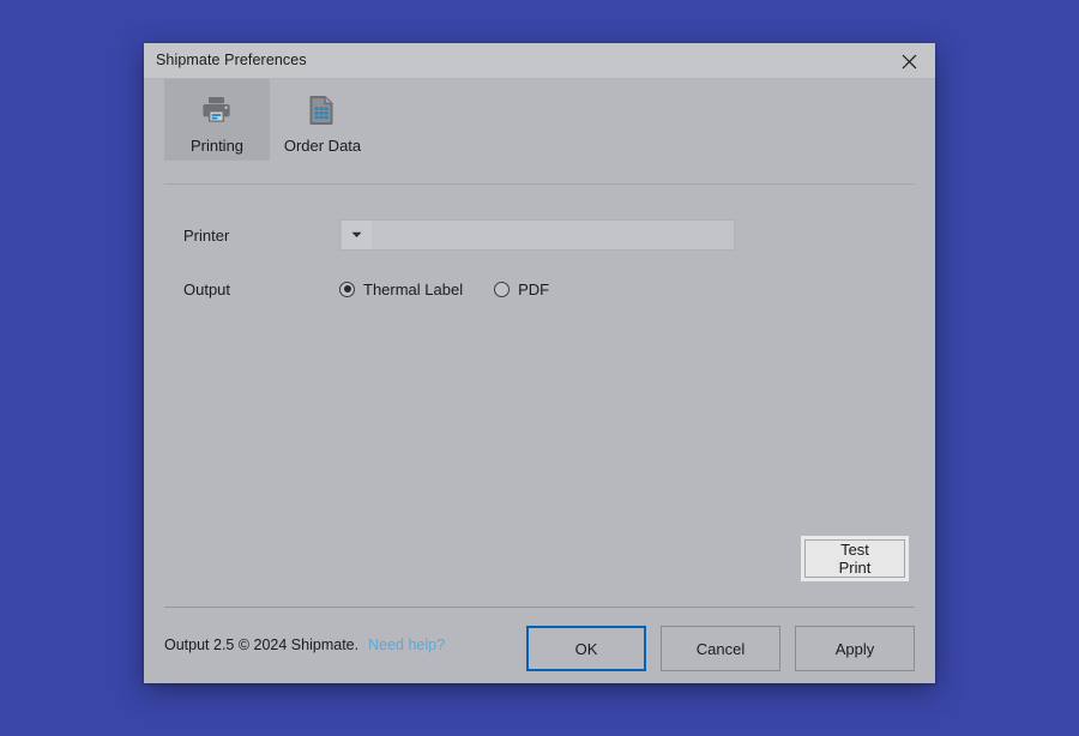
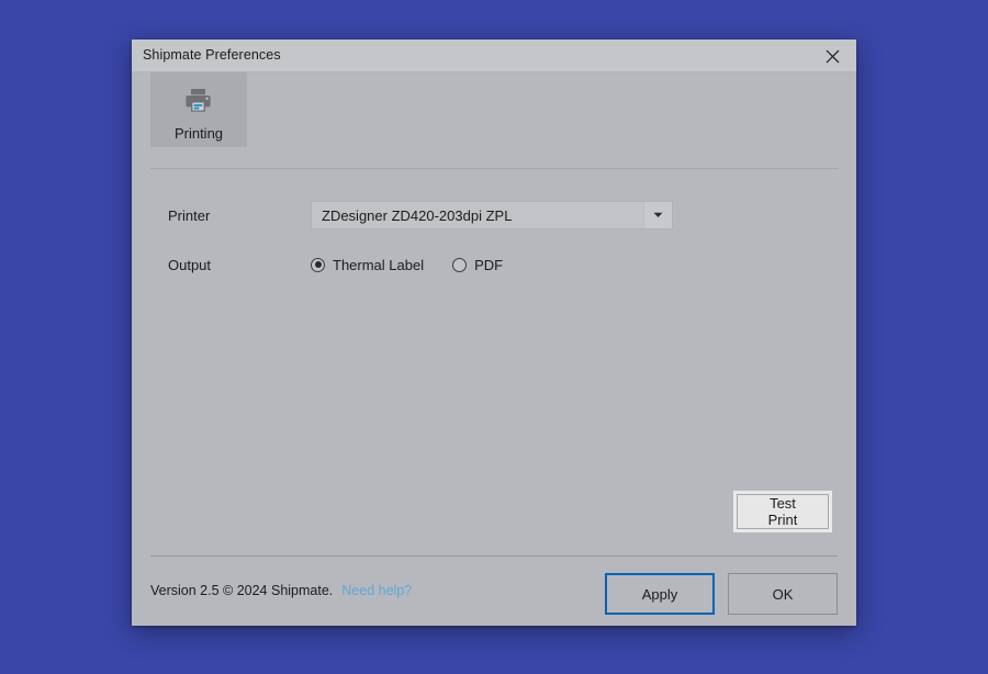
  Shipmate Preferences
  Printing
- Order Data
  Printer
+ ZDesigner ZD420-203dpi ZPL
  Output
  Thermal Label
  PDF
  Test Print
- Output 2.5 © 2024 Shipmate. Need help?
+ Version 2.5 © 2024 Shipmate. Need help?
- OK
+ Apply
- Cancel
- Apply
+ OK
